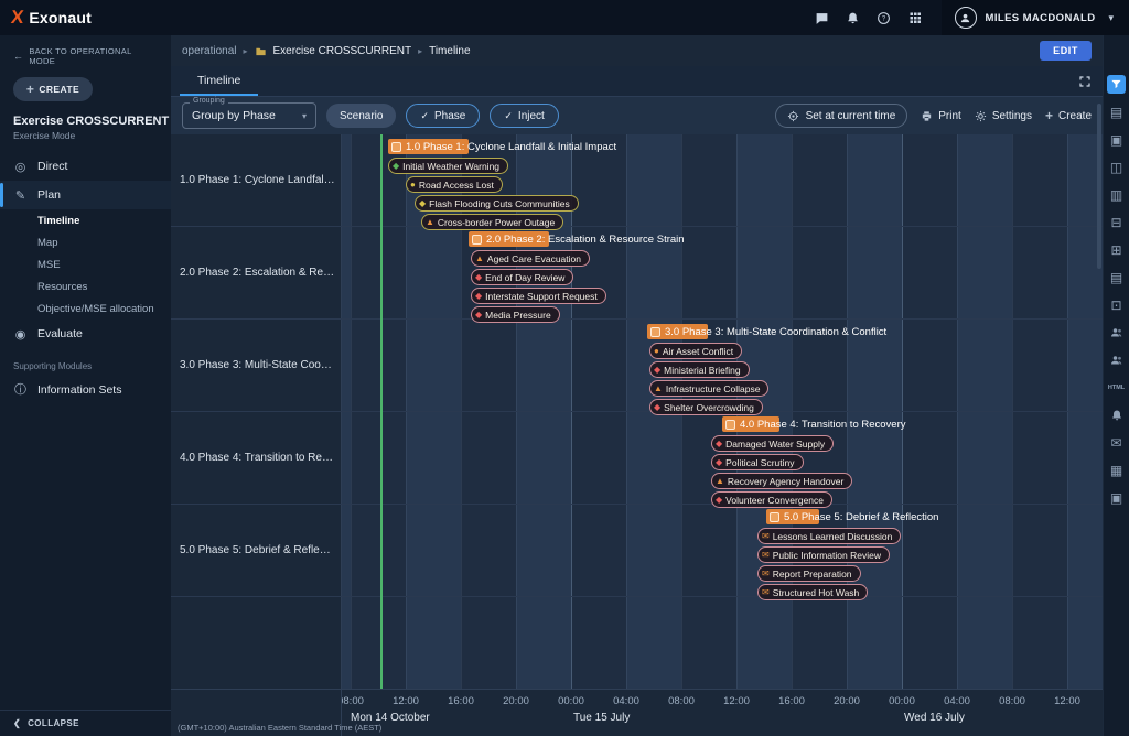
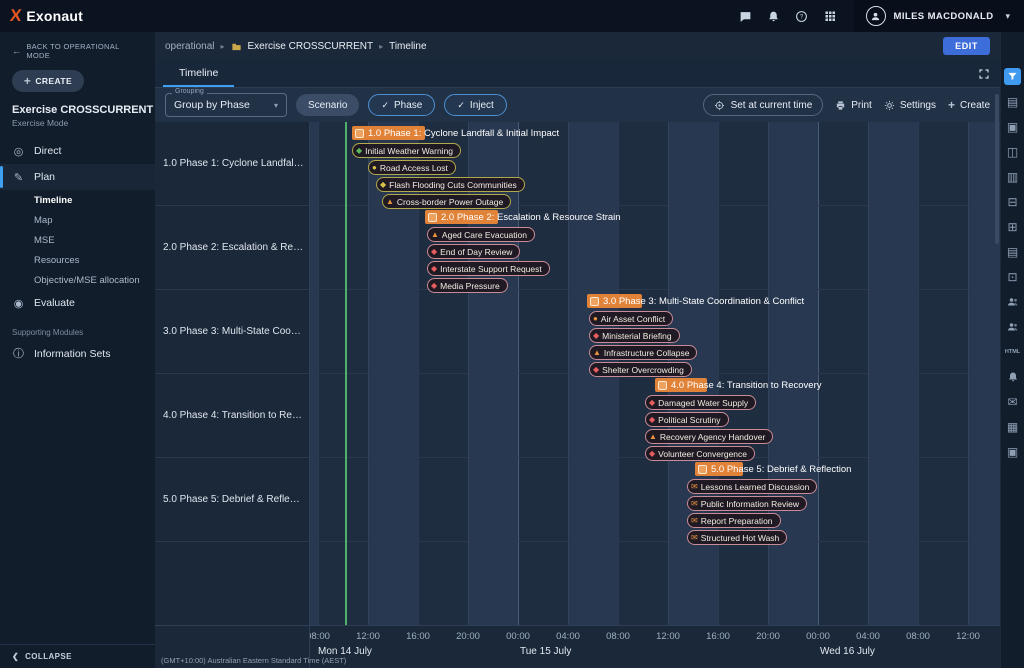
  Exonaut
  MILES MACDONALD
  ▾
  ←
  BACK TO OPERATIONAL MODE
  +
  CREATE
  Exercise CROSSCURRENT
  Exercise Mode
  ◎
  Direct
  ✎
  Plan
  Timeline
  Map
  MSE
  Resources
  Objective/MSE allocation
  ◉
  Evaluate
  Supporting Modules
  ⓘ
  Information Sets
  ❮
  COLLAPSE
  operational
  ▸
  Exercise CROSSCURRENT
  ▸
  Timeline
  EDIT
  Timeline
  Group by Phase
  ▾
  Scenario
  ✓
  Phase
  ✓
  Inject
  Set at current time
  Print
  Settings
  +
  Create
  2.0 Phase 2: Escalation & Reso
  4.0 Phase 4: Transition to Reco
  5.0 Phase 5: Debrief & Reflectio
  1.0 Phase 1: Cyclone Landfall & Initial Impact
  ◆
  Initial Weather Warning
  ●
  Road Access Lost
  ◆
  Flash Flooding Cuts Communities
  ▲
  Cross-border Power Outage
  2.0 Phase 2: Escalation & Resource Strain
  ▲
  Aged Care Evacuation
  ◆
  End of Day Review
  ◆
  Interstate Support Request
  ◆
  Media Pressure
  3.0 Phase 3: Multi-State Coordination & Conflict
  ●
  Air Asset Conflict
  ◆
  Ministerial Briefing
  ▲
  Infrastructure Collapse
  ◆
  Shelter Overcrowding
  4.0 Phase 4: Transition to Recovery
  ◆
  Damaged Water Supply
  ◆
  Political Scrutiny
  ▲
  Recovery Agency Handover
  ◆
  Volunteer Convergence
  5.0 Phase 5: Debrief & Reflection
  ✉
  Lessons Learned Discussion
  ✉
  Public Information Review
  ✉
  Report Preparation
  ✉
  Structured Hot Wash
  (GMT+10:00) Australian Eastern Standard Time (AEST)
  8:00
  12:00
  16:00
  20:00
  00:00
  04:00
  08:00
  12:00
  16:00
  20:00
  00:00
  04:00
  08:00
  12:00
- Mon 14 October
+ Mon 14 July
  Tue 15 July
  Wed 16 July
  ▤
  ▣
  ◫
  ▥
  ⊟
  ⊞
  ▤
  ⊡
  ✉
  ▦
  ▣
